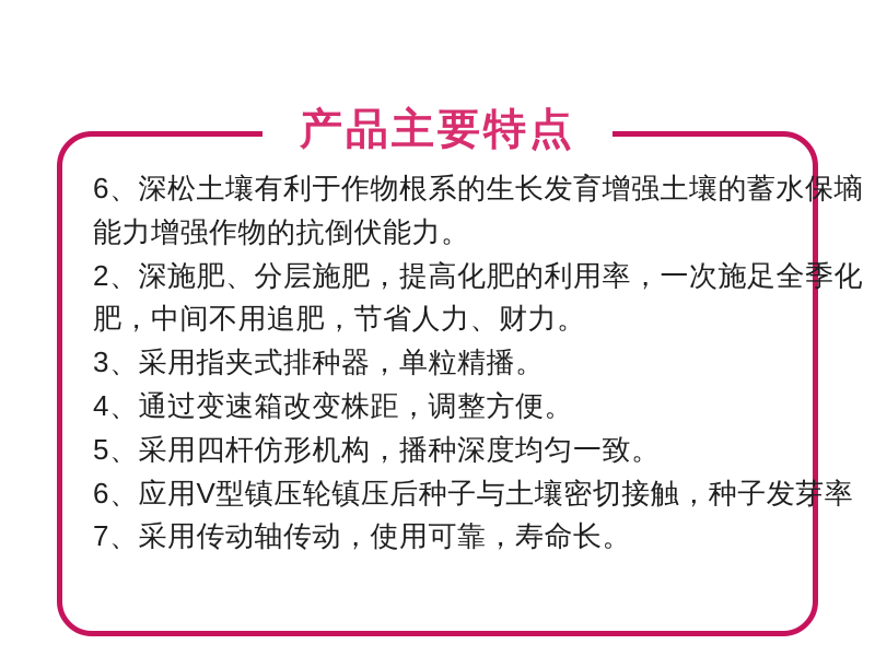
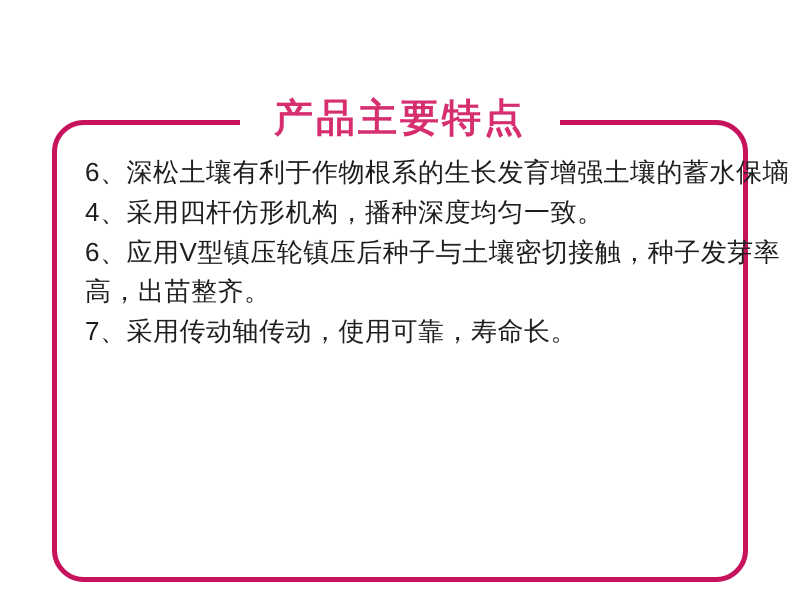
  产品主要特点
  6、深松土壤有利于作物根系的生长发育增强土壤的蓄水保墒
- 能力增强作物的抗倒伏能力。
- 2、深施肥、分层施肥，提高化肥的利用率，一次施足全季化
- 肥，中间不用追肥，节省人力、财力。
- 3、采用指夹式排种器，单粒精播。
- 4、通过变速箱改变株距，调整方便。
- 5、采用四杆仿形机构，播种深度均匀一致。
+ 4、采用四杆仿形机构，播种深度均匀一致。
  6、应用V型镇压轮镇压后种子与土壤密切接触，种子发芽率
+ 高，出苗整齐。
  7、采用传动轴传动，使用可靠，寿命长。
